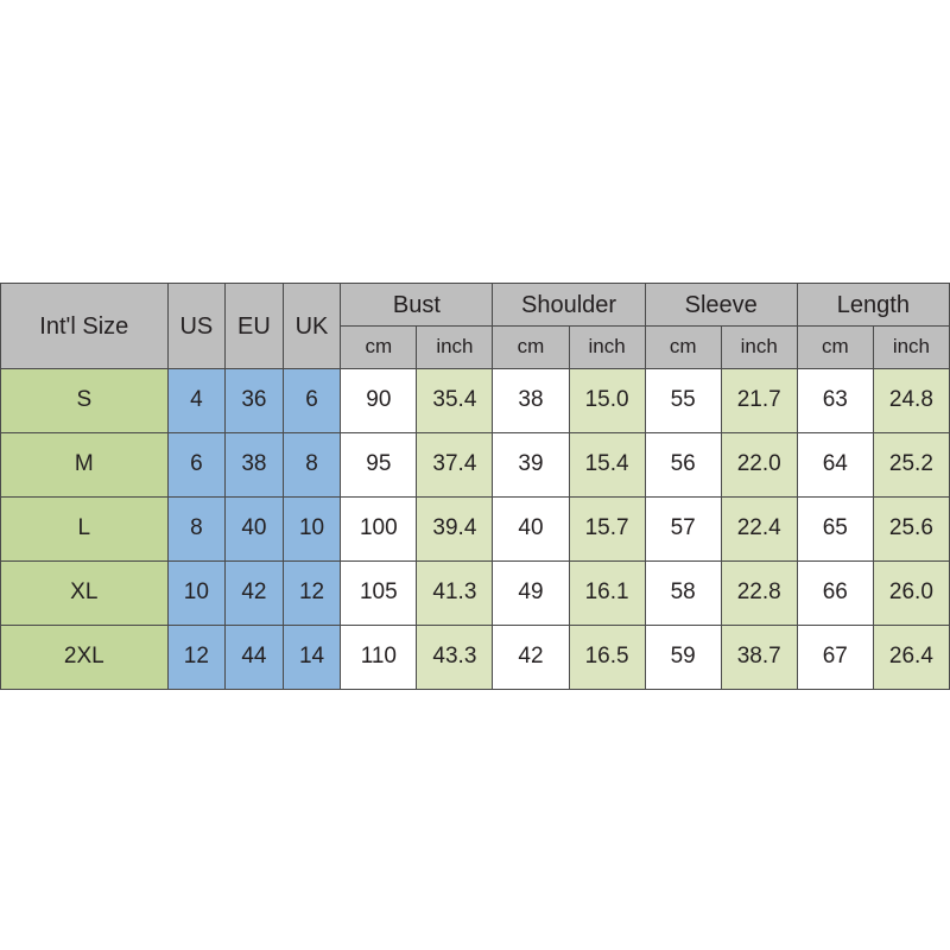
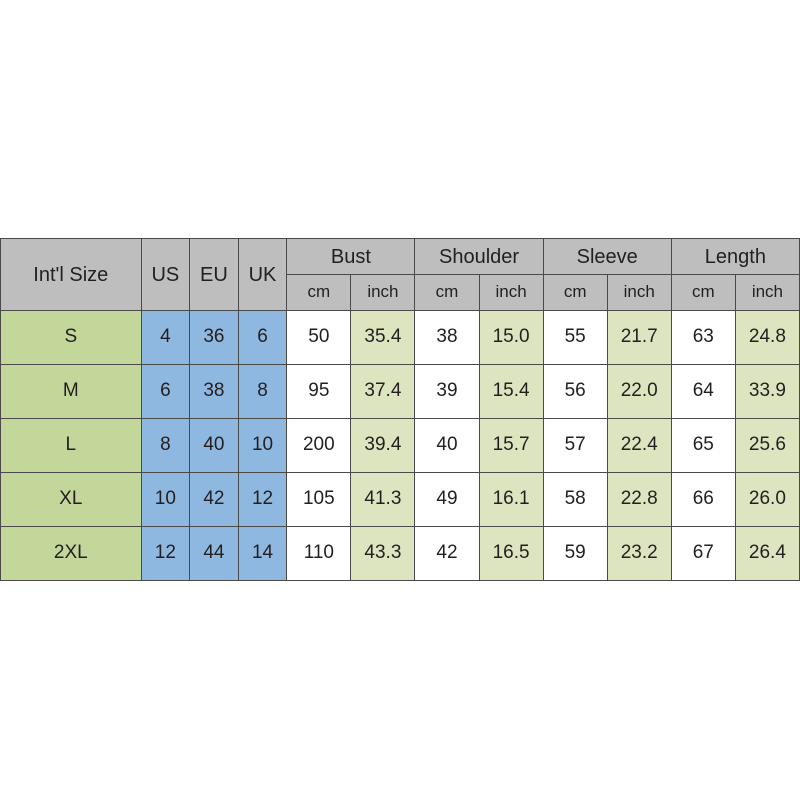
  Int'l Size	US	EU	UK	Bust	Shoulder	Sleeve	Length
  cm	inch	cm	inch	cm	inch	cm	inch
- S	4	36	6	90	35.4	38	15.0	55	21.7	63	24.8
+ S	4	36	6	50	35.4	38	15.0	55	21.7	63	24.8
- M	6	38	8	95	37.4	39	15.4	56	22.0	64	25.2
+ M	6	38	8	95	37.4	39	15.4	56	22.0	64	33.9
- L	8	40	10	100	39.4	40	15.7	57	22.4	65	25.6
+ L	8	40	10	200	39.4	40	15.7	57	22.4	65	25.6
  XL	10	42	12	105	41.3	49	16.1	58	22.8	66	26.0
- 2XL	12	44	14	110	43.3	42	16.5	59	38.7	67	26.4
+ 2XL	12	44	14	110	43.3	42	16.5	59	23.2	67	26.4
